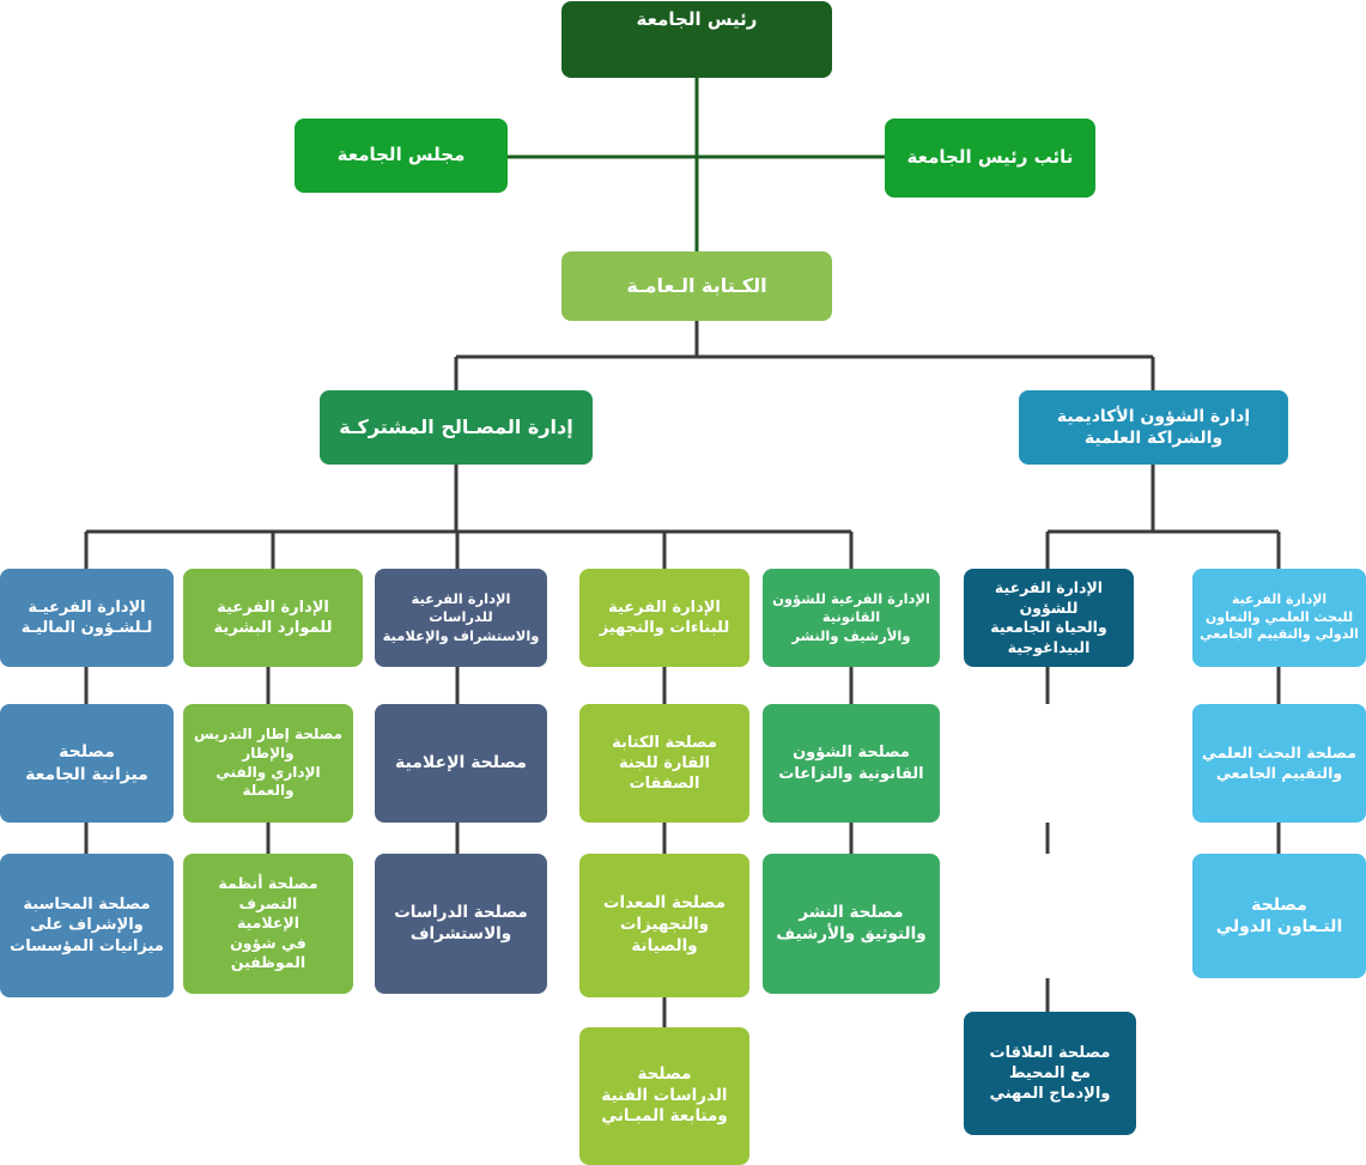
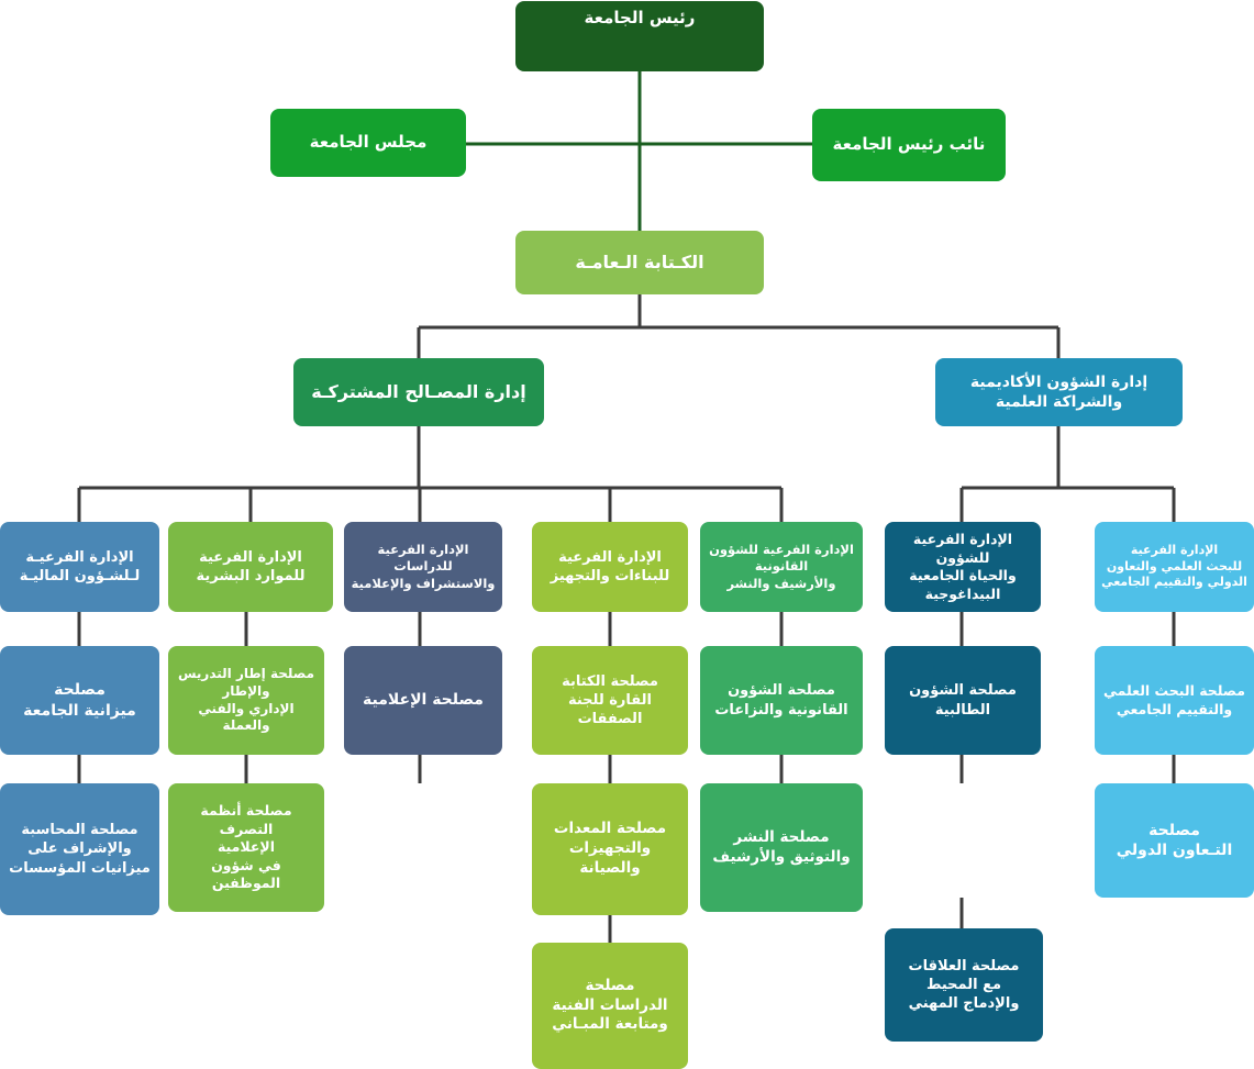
  رئيس الجامعة
  مجلس الجامعة
  نائب رئيس الجامعة
  الكـتابة الـعامـة
  إدارة المصـالح المشتركـة
  إدارة الشؤون الأكاديمية
  والشراكة العلمية
  الإدارة الفرعيـة
  لـلشـؤون الماليـة
  الإدارة الفرعية
  للموارد البشرية
  الإدارة الفرعية
  للدراسات
  والاستشراف والإعلامية
  الإدارة الفرعية
  للبناءات والتجهيز
  الإدارة الفرعية للشؤون
  القانونية
  والأرشيف والنشر
  الإدارة الفرعية للشؤون
  والحياة الجامعية
  البيداغوجية
  الإدارة الفرعية
  للبحث العلمي والتعاون
  الدولي والتقييم الجامعي
  مصلحة
  ميزانية الجامعة
  مصلحة إطار التدريس
  والإطار
  الإداري والفني والعملة
  مصلحة الإعلامية
  مصلحة الكتابة
  القارة للجنة الصفقات
  مصلحة الشؤون
  القانونية والنزاعات
+ مصلحة الشؤون الطالبية
  مصلحة البحث العلمي
  والتقييم الجامعي
  مصلحة المحاسبة
  والإشراف على
  ميزانيات المؤسسات
  مصلحة أنظمة التصرف
  الإعلامية
  في شؤون الموظفين
- مصلحة الدراسات
- والاستشراف
  مصلحة المعدات
  والتجهيزات
  والصيانة
  مصلحة النشر
  والتوثيق والأرشيف
  مصلحة
  التـعاون الدولي
  مصلحة
  الدراسات الفنية
  ومتابعة المبـاني
  مصلحة العلاقات
  مع المحيط
  والإدماج المهني
